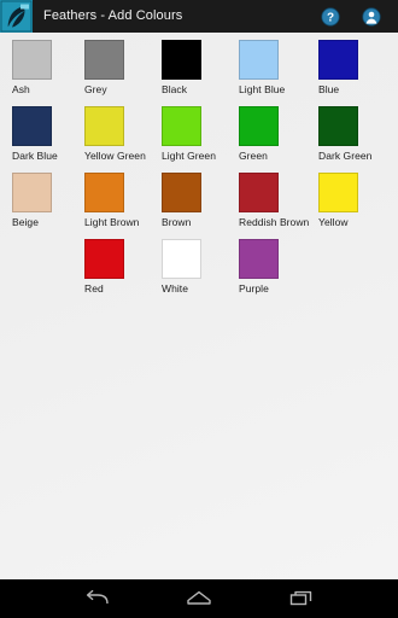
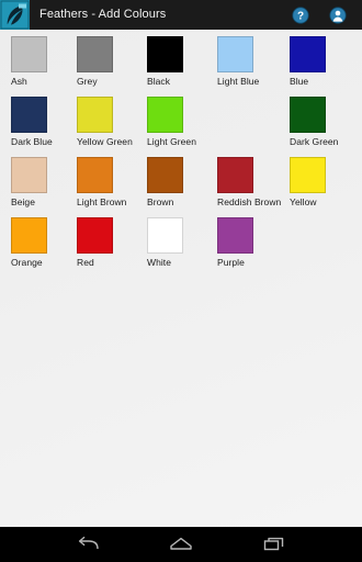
  Feathers - Add Colours
  ?
  Ash
  Grey
  Black
  Light Blue
  Blue
  Dark Blue
  Yellow Green
  Light Green
- Green
  Dark Green
  Beige
  Light Brown
  Brown
  Reddish Brown
  Yellow
+ Orange
  Red
  White
  Purple
